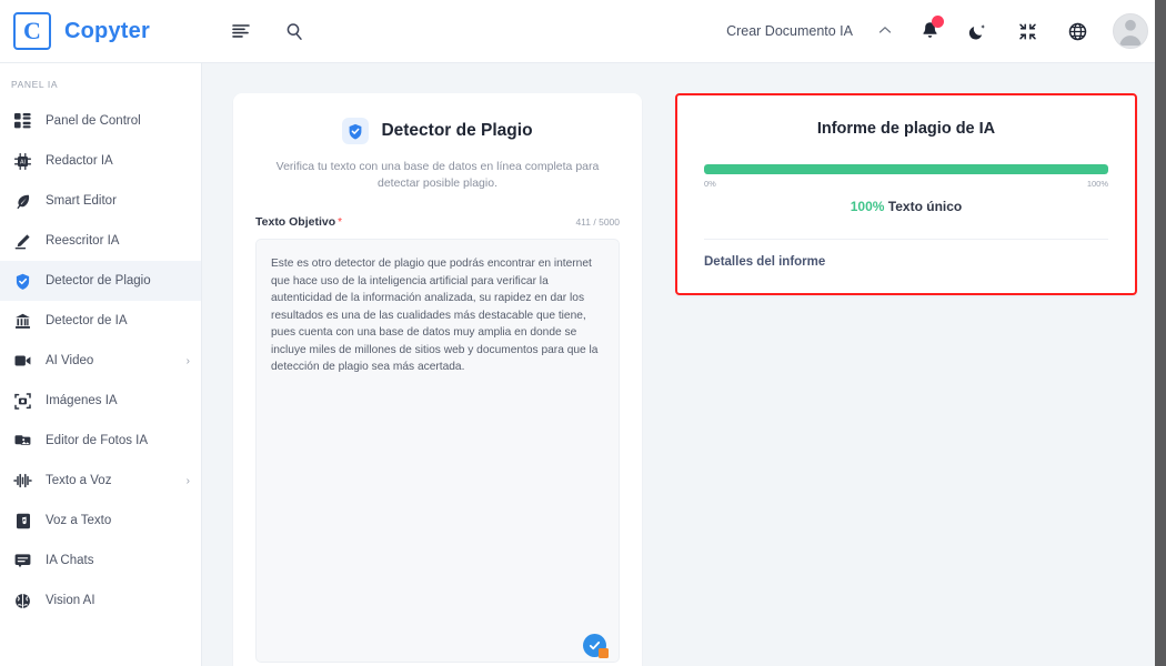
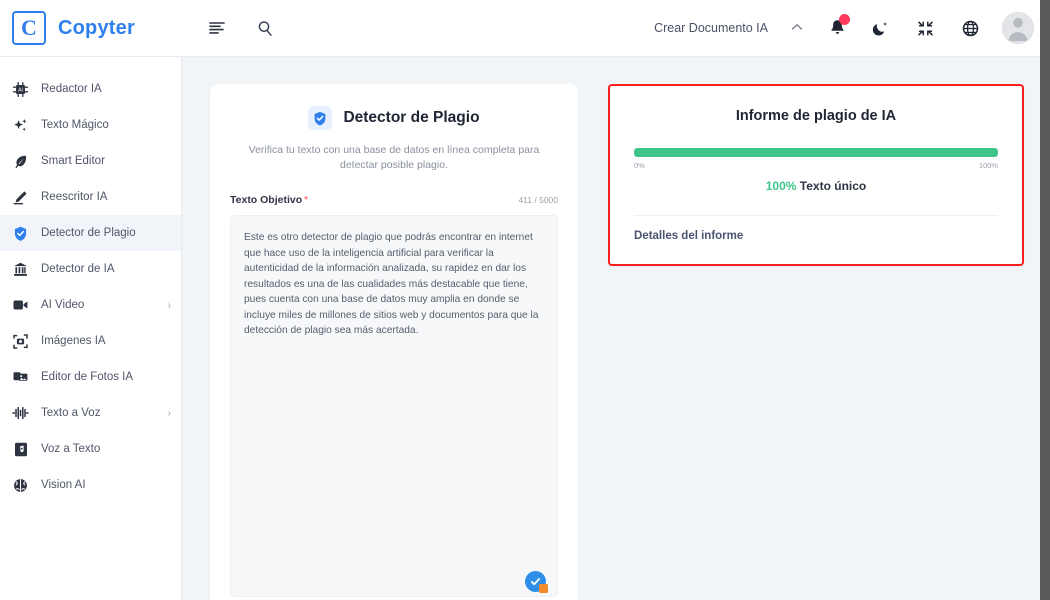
  C
  Copyter
  Crear Documento IA
- PANEL IA
- Panel de Control
  Redactor IA
+ Texto Mágico
  Smart Editor
  Reescritor IA
  Detector de Plagio
  Detector de IA
  AI Video
  ›
  Imágenes IA
  Editor de Fotos IA
  Texto a Voz
  ›
  Voz a Texto
- IA Chats
  Vision AI
  Detector de Plagio
  Verifica tu texto con una base de datos en línea completa para detectar posible plagio.
  Texto Objetivo *
  411 / 5000
  Informe de plagio de IA
  0%
  100%
  100% Texto único
  Detalles del informe
